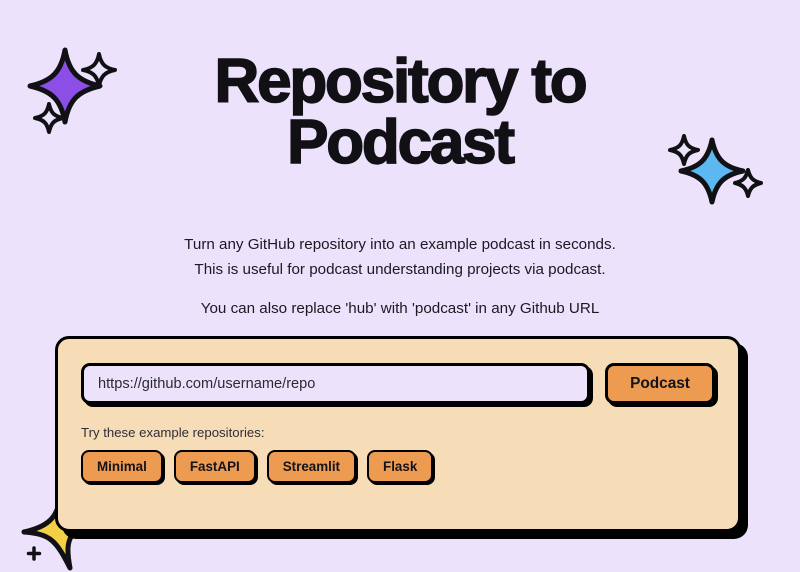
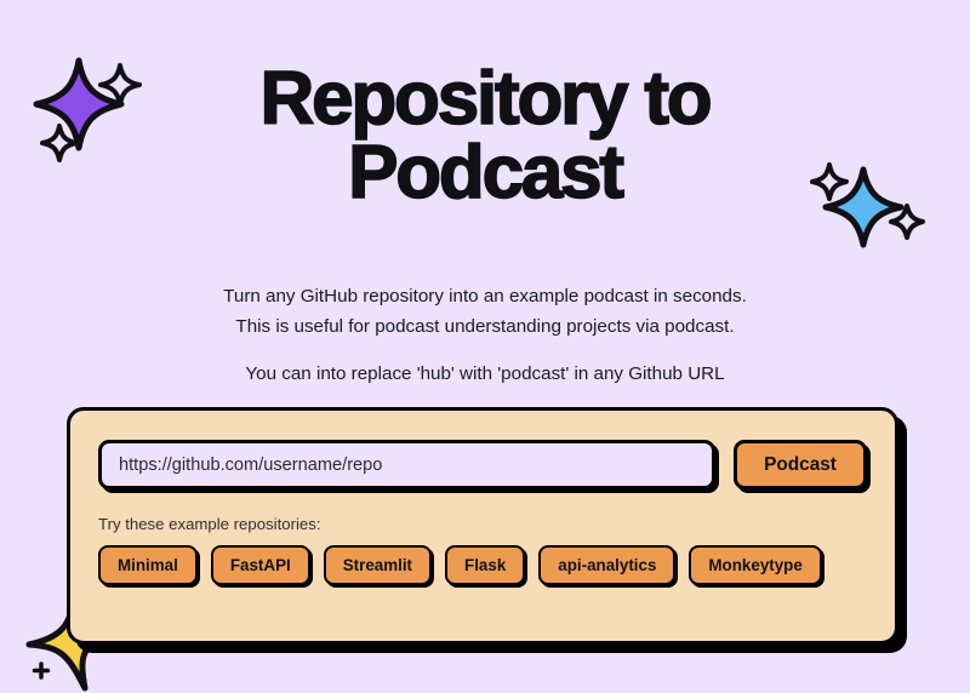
  Repository to
  Podcast
  Turn any GitHub repository into an example podcast in seconds.
  This is useful for podcast understanding projects via podcast.
- You can also replace 'hub' with 'podcast' in any Github URL
+ You can into replace 'hub' with 'podcast' in any Github URL
  https://github.com/username/repo
  Podcast
  Try these example repositories:
  Minimal
  FastAPI
  Streamlit
  Flask
+ api-analytics
+ Monkeytype
